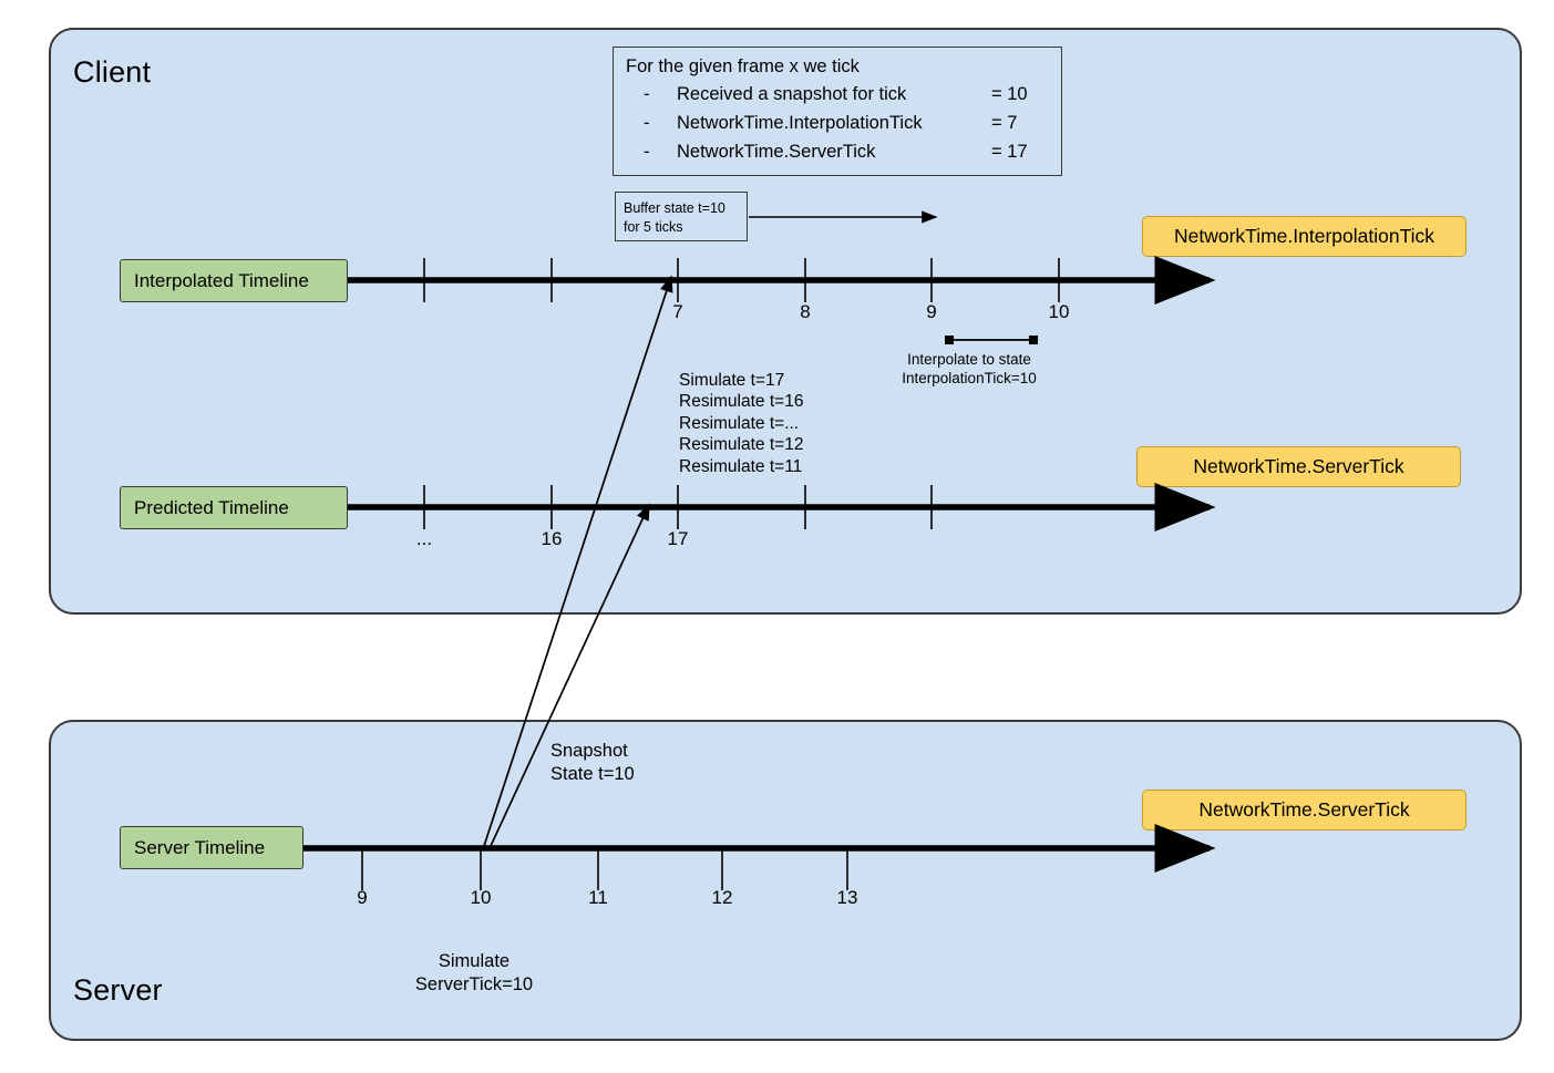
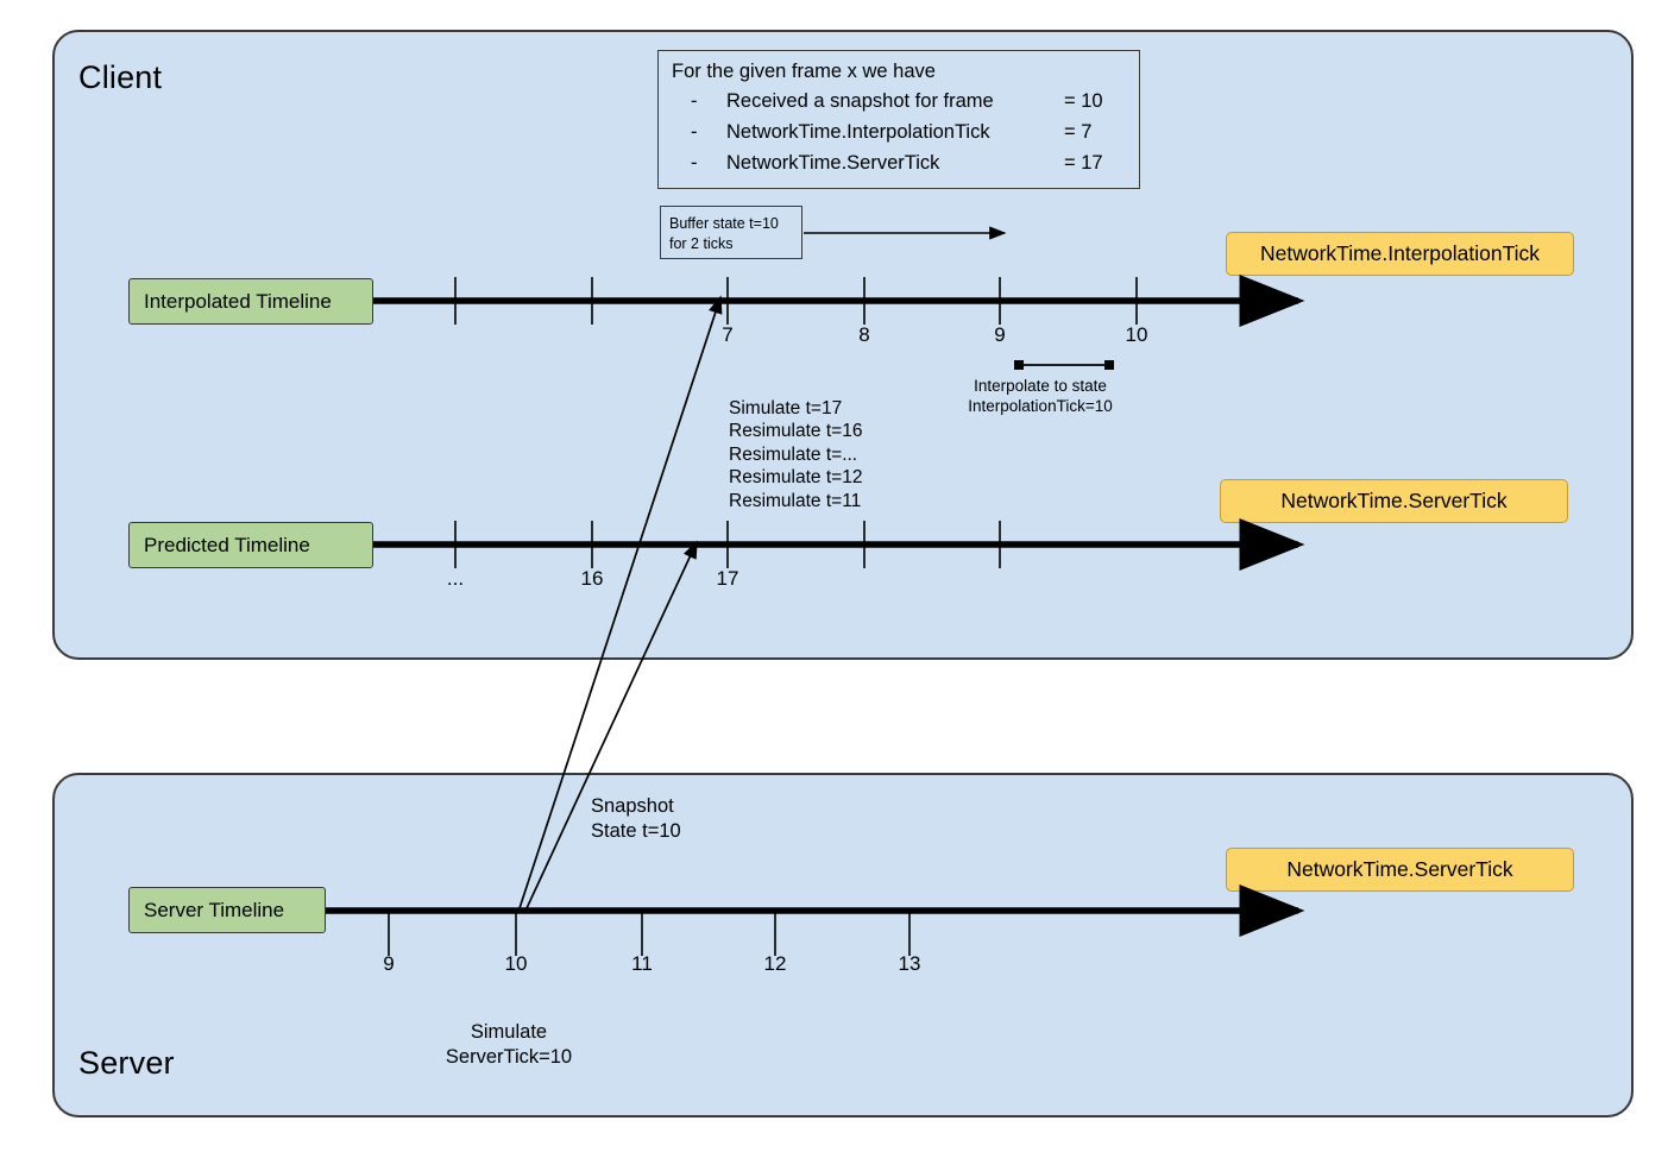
  Client
  Server
- For the given frame x we tick
+ For the given frame x we have
  -
- Received a snapshot for tick
+ Received a snapshot for frame
  = 10
  -
  NetworkTime.InterpolationTick
  = 7
  -
  NetworkTime.ServerTick
  = 17
  Buffer state t=10
- for 5 ticks
+ for 2 ticks
  Interpolated Timeline
  Predicted Timeline
  Server Timeline
  NetworkTime.InterpolationTick
  NetworkTime.ServerTick
  NetworkTime.ServerTick
  Simulate t=17
  Resimulate t=16
  Resimulate t=...
  Resimulate t=12
  Resimulate t=11
  Interpolate to state
  InterpolationTick=10
  Snapshot
  State t=10
  Simulate
  ServerTick=10
  7
  8
  9
  10
  ...
  16
  17
  9
  10
  11
  12
  13
